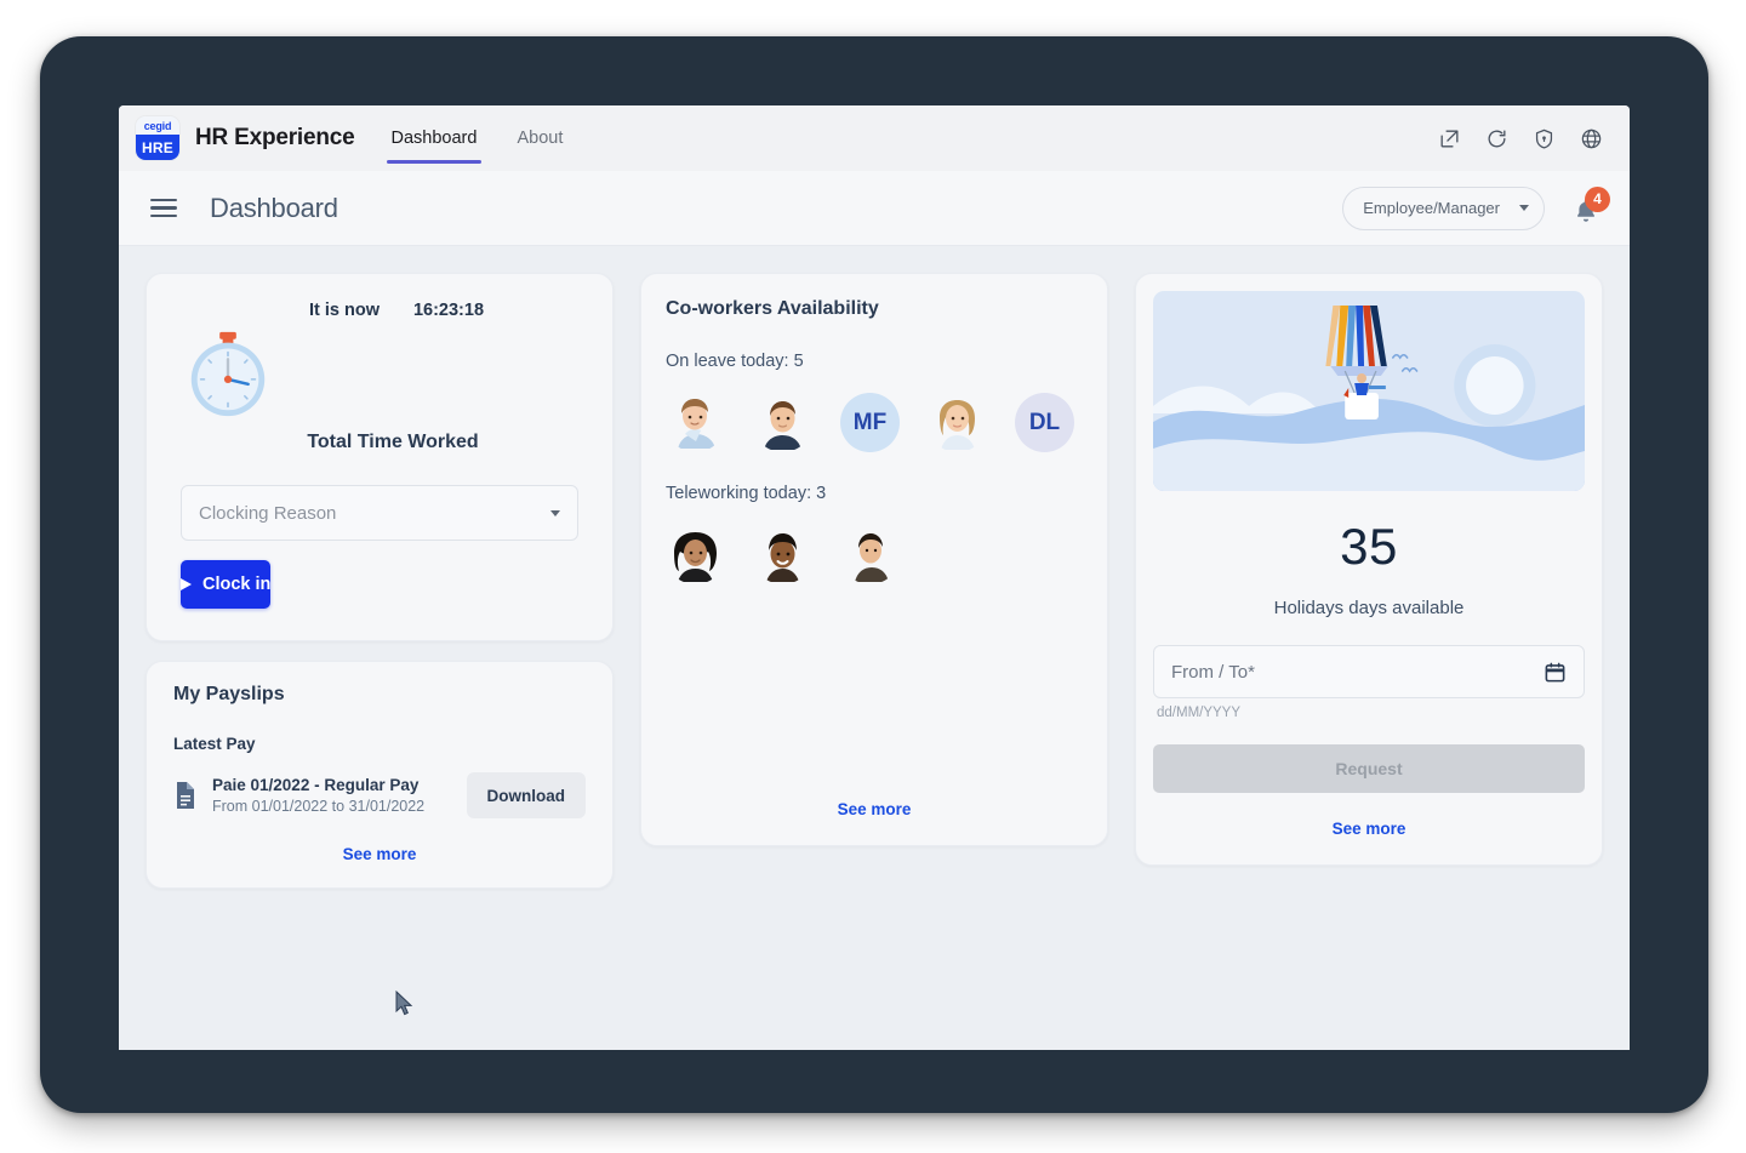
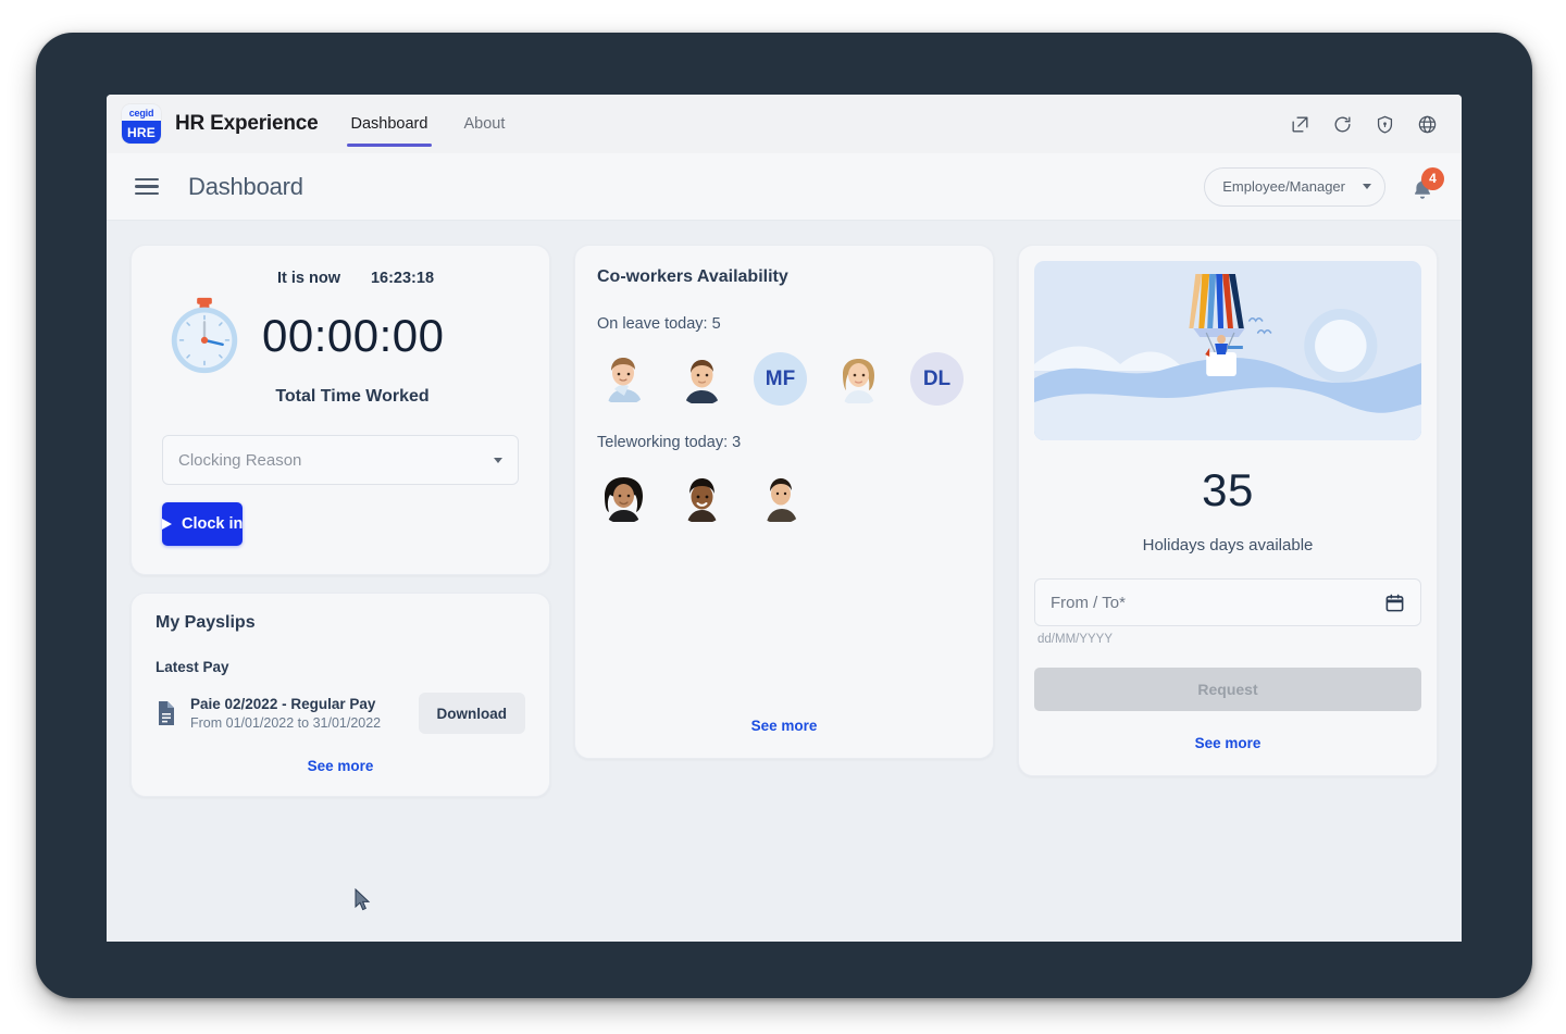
  cegid
  HRE
  HR Experience
  Dashboard
  About
  Dashboard
  Employee/Manager
  4
  It is now
  16:23:18
+ 00:00:00
  Total Time Worked
  Clocking Reason
  Clock in
  My Payslips
  Latest Pay
- Paie 01/2022 - Regular Pay
+ Paie 02/2022 - Regular Pay
  From 01/01/2022 to 31/01/2022
  Download
  See more
  Co-workers Availability
  On leave today: 5
  MF
  DL
  Teleworking today: 3
  See more
  35
  Holidays days available
  From / To*
  dd/MM/YYYY
  Request
  See more
